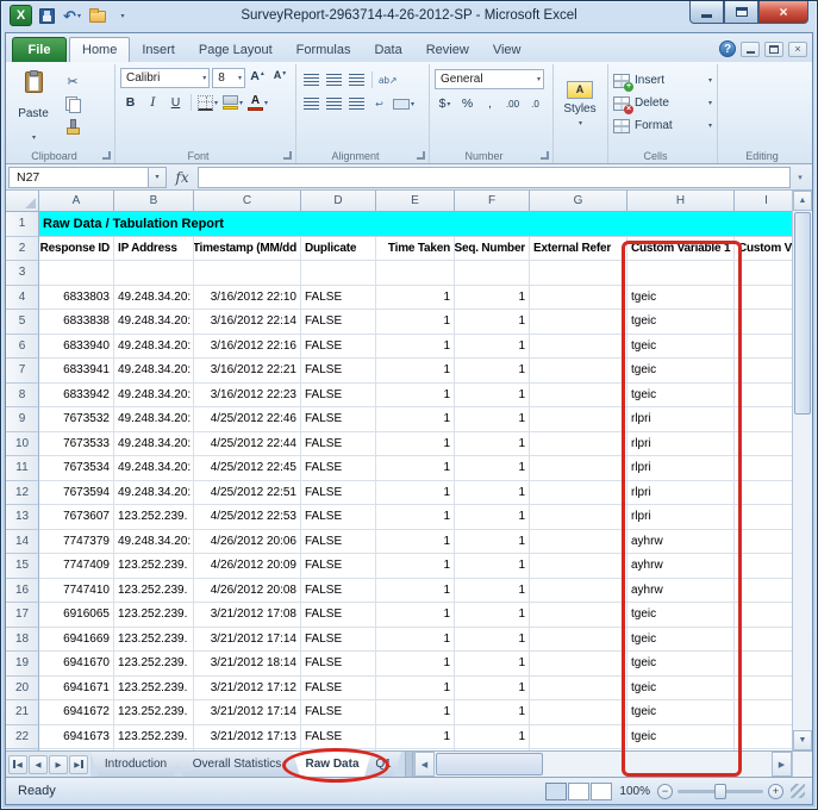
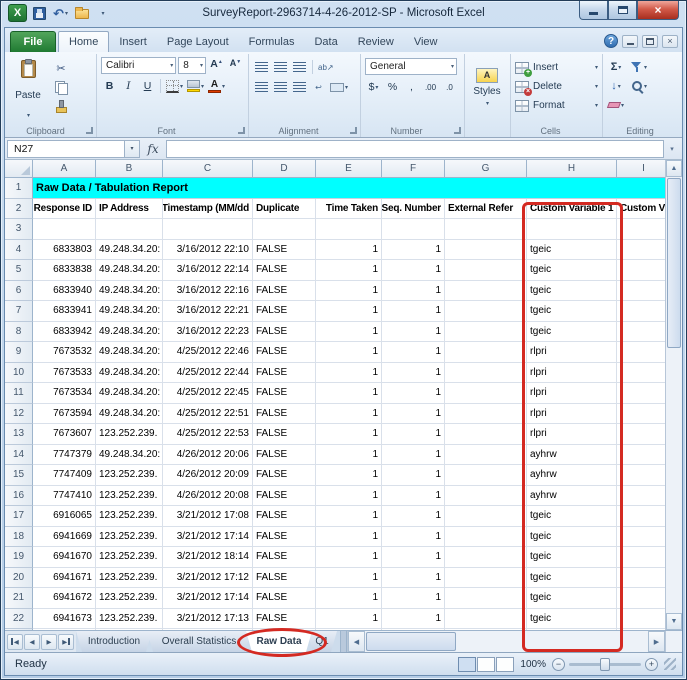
  X
  ↶
  SurveyReport-2963714-4-26-2012-SP - Microsoft Excel
  ×
  File
  Home
  Insert
  Page Layout
  Formulas
  Data
  Review
  View
  ?
  ×
  Paste
  ✂
  Clipboard
  Calibri
  8
  A
  A
  B
  I
  U
  A
  Font
  ab↗
  ↩
  Alignment
  General
  $
  %
  ,
  .00
  .0
  Number
  A
  Styles
  Insert
  Delete
  Format
  Cells
+ Σ
+ ↓
  Editing
  N27
  fx
  A
  B
  C
  D
  E
  F
  G
  H
  I
  1
  Raw Data / Tabulation Report
  2
  Response ID
  IP Address
  Timestamp (MM/dd
  Duplicate
  Time Taken
  Seq. Number
  External Refer
  Custom Variable 1
  Custom V
  3
  4
  6833803
  49.248.34.20:
  3/16/2012 22:10
  FALSE
  1
  1
  tgeic
  5
  6833838
  49.248.34.20:
  3/16/2012 22:14
  FALSE
  1
  1
  tgeic
  6
  6833940
  49.248.34.20:
  3/16/2012 22:16
  FALSE
  1
  1
  tgeic
  7
  6833941
  49.248.34.20:
  3/16/2012 22:21
  FALSE
  1
  1
  tgeic
  8
  6833942
  49.248.34.20:
  3/16/2012 22:23
  FALSE
  1
  1
  tgeic
  9
  7673532
  49.248.34.20:
  4/25/2012 22:46
  FALSE
  1
  1
  rlpri
  10
  7673533
  49.248.34.20:
  4/25/2012 22:44
  FALSE
  1
  1
  rlpri
  11
  7673534
  49.248.34.20:
  4/25/2012 22:45
  FALSE
  1
  1
  rlpri
  12
  7673594
  49.248.34.20:
  4/25/2012 22:51
  FALSE
  1
  1
  rlpri
  13
  7673607
  123.252.239.
  4/25/2012 22:53
  FALSE
  1
  1
  rlpri
  14
  7747379
  49.248.34.20:
  4/26/2012 20:06
  FALSE
  1
  1
  ayhrw
  15
  7747409
  123.252.239.
  4/26/2012 20:09
  FALSE
  1
  1
  ayhrw
  16
  7747410
  123.252.239.
  4/26/2012 20:08
  FALSE
  1
  1
  ayhrw
  17
  6916065
  123.252.239.
  3/21/2012 17:08
  FALSE
  1
  1
  tgeic
  18
  6941669
  123.252.239.
  3/21/2012 17:14
  FALSE
  1
  1
  tgeic
  19
  6941670
  123.252.239.
  3/21/2012 18:14
  FALSE
  1
  1
  tgeic
  20
  6941671
  123.252.239.
  3/21/2012 17:12
  FALSE
  1
  1
  tgeic
  21
  6941672
  123.252.239.
  3/21/2012 17:14
  FALSE
  1
  1
  tgeic
  22
  6941673
  123.252.239.
  3/21/2012 17:13
  FALSE
  1
  1
  tgeic
  Introduction
  Overall Statistics
  Raw Data
  Q1
  Ready
  100%
  −
  +
